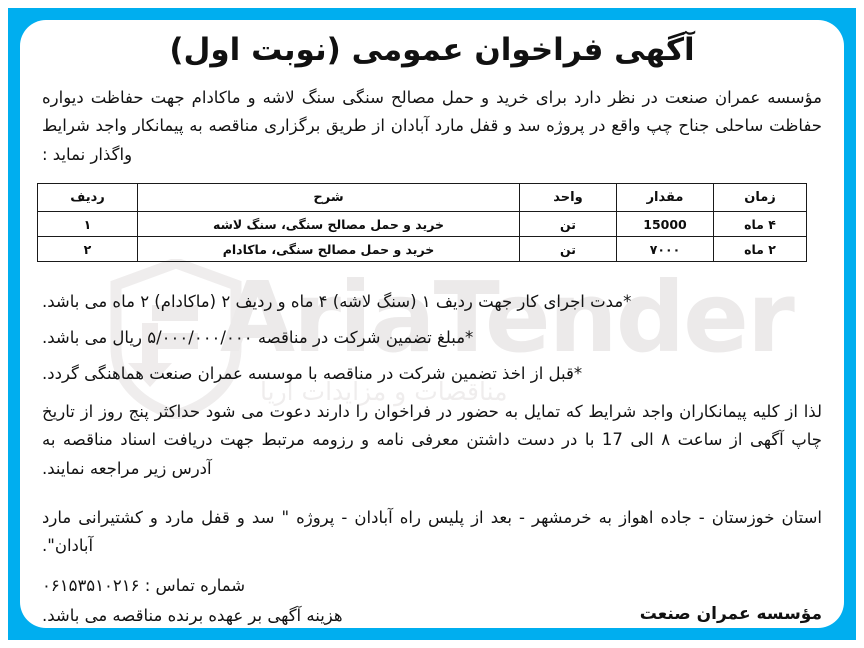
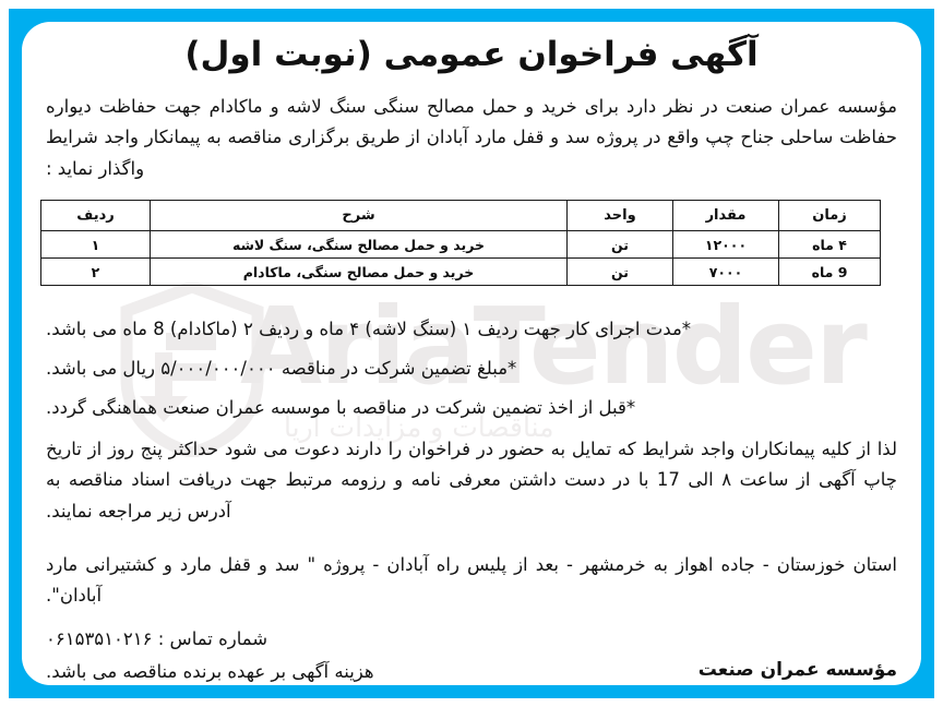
  AriaTender
  مناقصات و مزایدات آریا
  آگهی فراخوان عمومی (نوبت اول)
  مؤسسه عمران صنعت در نظر دارد برای خرید و حمل مصالح سنگی سنگ لاشه و ماکادام جهت حفاظت دیواره حفاظت ساحلی جناح چپ واقع در پروژه سد و قفل مارد آبادان از طریق برگزاری مناقصه به پیمانکار واجد شرایط واگذار نماید :
  زمان	مقدار	واحد	شرح	ردیف
- ۴ ماه	15000	تن	خرید و حمل مصالح سنگی، سنگ لاشه	۱
+ ۴ ماه	۱۲۰۰۰	تن	خرید و حمل مصالح سنگی، سنگ لاشه	۱
- ۲ ماه	۷۰۰۰	تن	خرید و حمل مصالح سنگی، ماکادام	۲
+ 9 ماه	۷۰۰۰	تن	خرید و حمل مصالح سنگی، ماکادام	۲
- *مدت اجرای کار جهت ردیف ۱ (سنگ لاشه) ۴ ماه و ردیف ۲ (ماکادام) ۲ ماه می باشد.
+ *مدت اجرای کار جهت ردیف ۱ (سنگ لاشه) ۴ ماه و ردیف ۲ (ماکادام) 8 ماه می باشد.
  *مبلغ تضمین شرکت در مناقصه ۵/۰۰۰/۰۰۰/۰۰۰ ریال می باشد.
  *قبل از اخذ تضمین شرکت در مناقصه با موسسه عمران صنعت هماهنگی گردد.
  لذا از کلیه پیمانکاران واجد شرایط که تمایل به حضور در فراخوان را دارند دعوت می شود حداکثر پنج روز از تاریخ چاپ آگهی از ساعت ۸ الی 17 با در دست داشتن معرفی نامه و رزومه مرتبط جهت دریافت اسناد مناقصه به آدرس زیر مراجعه نمایند.
  استان خوزستان - جاده اهواز به خرمشهر - بعد از پلیس راه آبادان - پروژه " سد و قفل مارد و کشتیرانی مارد آبادان".
  شماره تماس : ۰۶۱۵۳۵۱۰۲۱۶
  هزینه آگهی بر عهده برنده مناقصه می باشد.
  مؤسسه عمران صنعت
